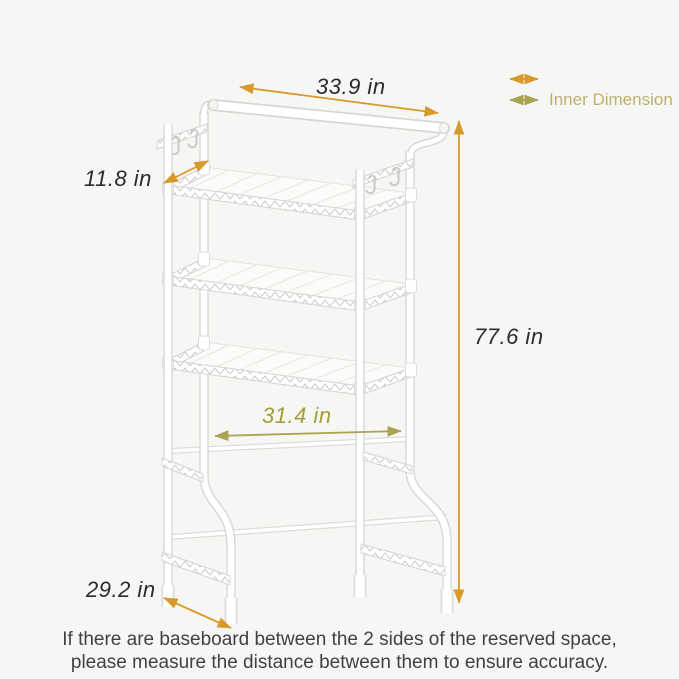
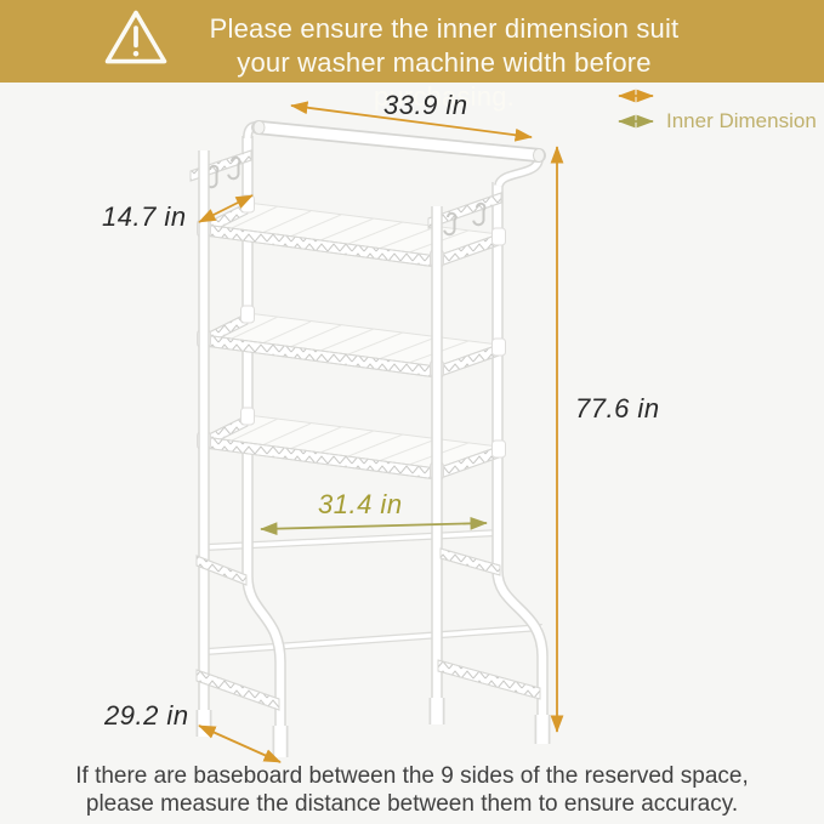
+ Please ensure the inner dimension suit your washer machine width before purchasing.
  Inner Dimension
  33.9 in
- 11.8 in
+ 14.7 in
  77.6 in
  31.4 in
  29.2 in
- If there are baseboard between the 2 sides of the reserved space, please measure the distance between them to ensure accuracy.
+ If there are baseboard between the 9 sides of the reserved space, please measure the distance between them to ensure accuracy.
